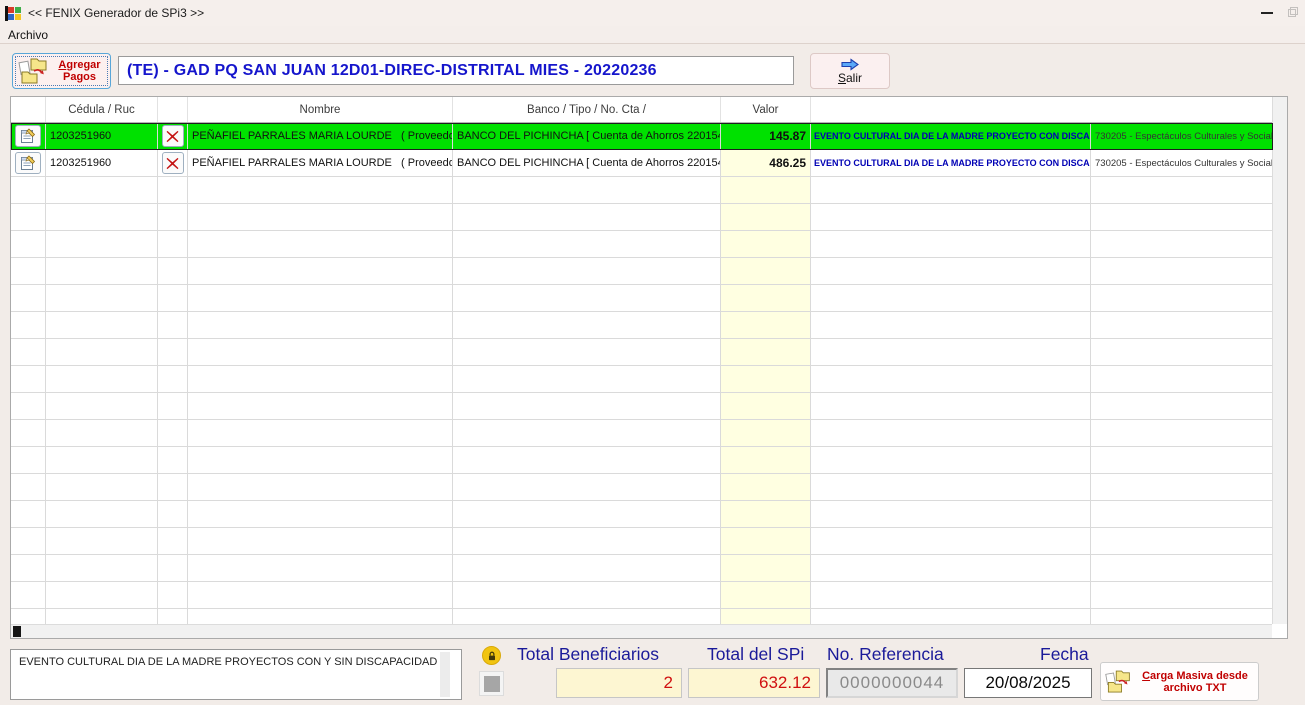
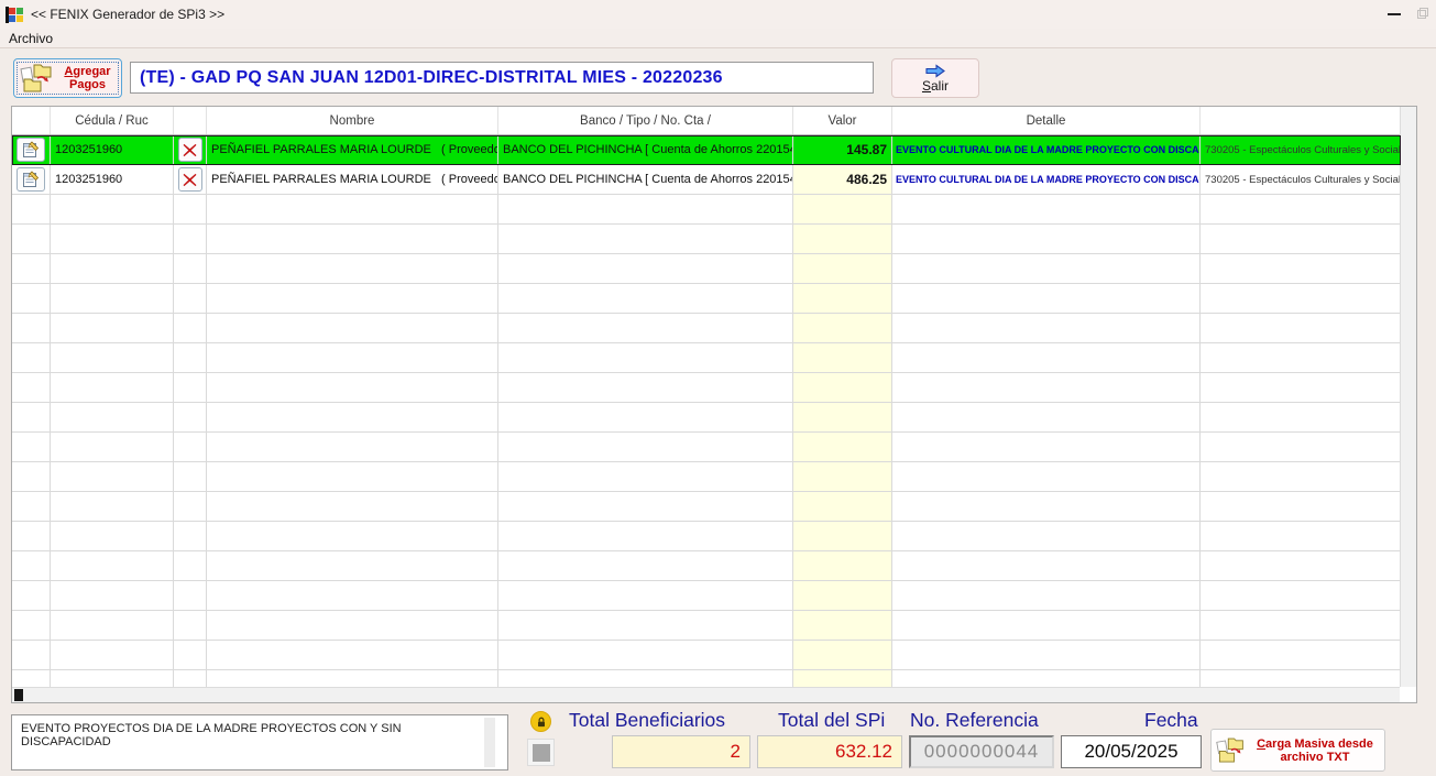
  << FENIX Generador de SPi3 >>
  Archivo
  Agregar
  Pagos
  (TE) - GAD PQ SAN JUAN 12D01-DIREC-DISTRITAL MIES - 20220236
  Salir
  Cédula / Ruc
  Nombre
  Banco / Tipo / No. Cta /
  Valor
+ Detalle
  1203251960
  PEÑAFIEL PARRALES MARIA LOURDE ( Proveedo
  BANCO DEL PICHINCHA [ Cuenta de Ahorros 22015
  145.87
  EVENTO CULTURAL DIA DE LA MADRE PROYECTO CON DISCA
  730205 - Espectáculos Culturales y Social
  1203251960
  PEÑAFIEL PARRALES MARIA LOURDE ( Proveedo
  BANCO DEL PICHINCHA [ Cuenta de Ahorros 22015
  486.25
  EVENTO CULTURAL DIA DE LA MADRE PROYECTO CON DISCA
  730205 - Espectáculos Culturales y Socia
- EVENTO CULTURAL DIA DE LA MADRE PROYECTOS CON Y SIN DISCAPACIDAD
+ EVENTO PROYECTOS DIA DE LA MADRE PROYECTOS CON Y SIN DISCAPACIDAD
  Total Beneficiarios
  Total del SPi
  No. Referencia
  Fecha
  2
  632.12
  0000000044
- 20/08/2025
+ 20/05/2025
  Carga Masiva desde
  archivo TXT
